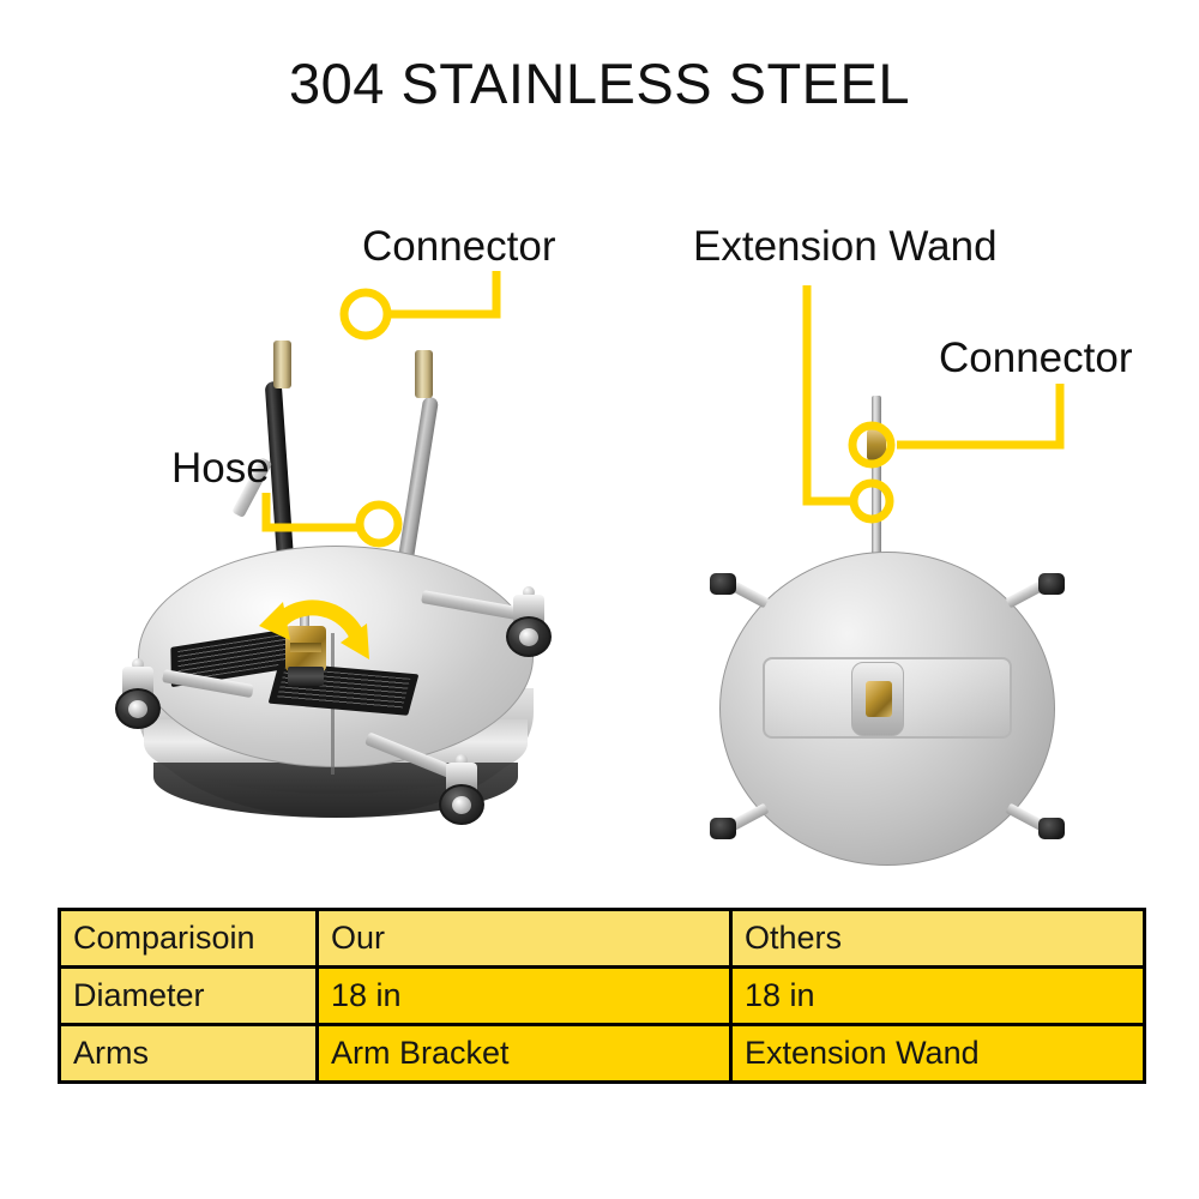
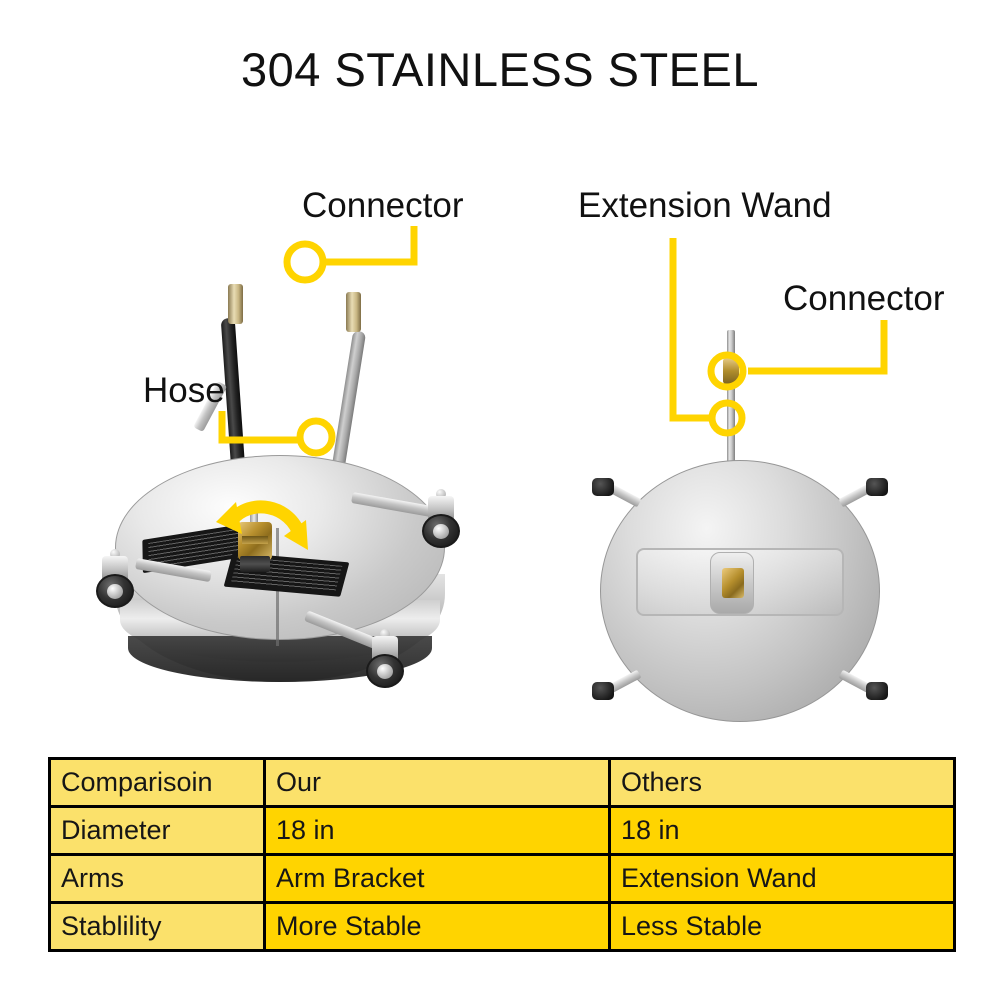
  304 STAINLESS STEEL
  Connector
  Hose
  Extension Wand
  Connector
  Comparisoin	Our	Others
  Diameter	18 in	18 in
  Arms	Arm Bracket	Extension Wand
+ Stablility	More Stable	Less Stable
